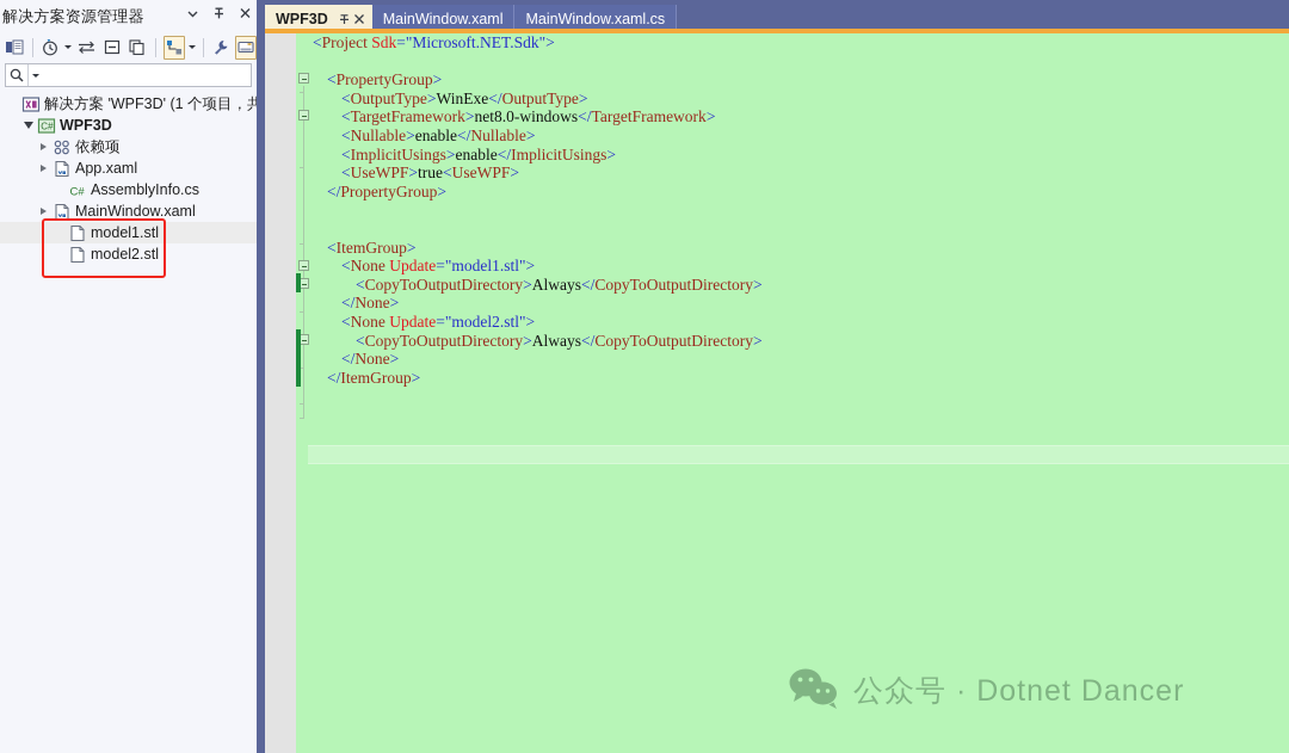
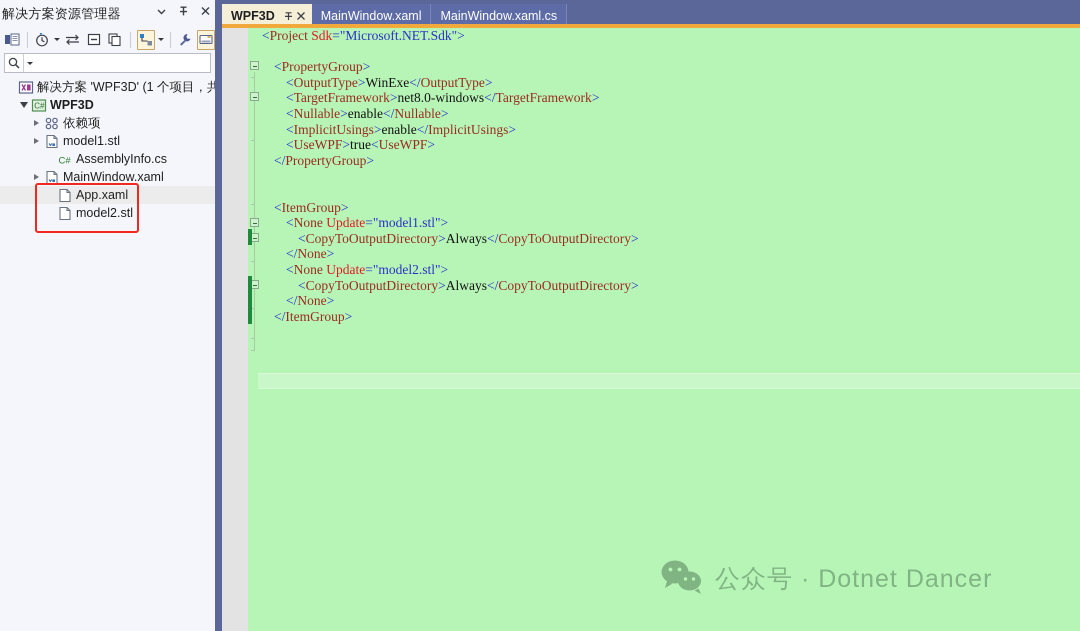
  解决方案资源管理器
  解决方案 'WPF3D' (1 个项目，共
  C#
  WPF3D
  依赖项
- App.xaml
+ model1.stl
  C#
  AssemblyInfo.cs
  MainWindow.xaml
- model1.stl
+ App.xaml
  model2.stl
  WPF3D
  MainWindow.xaml
  MainWindow.xaml.cs
  <Project Sdk="Microsoft.NET.Sdk">
  <PropertyGroup>
  <OutputType>WinExe</OutputType>
  <TargetFramework>net8.0-windows</TargetFramework>
  <Nullable>enable</Nullable>
  <ImplicitUsings>enable</ImplicitUsings>
  <UseWPF>true<UseWPF>
  </PropertyGroup>
  <ItemGroup>
  <None Update="model1.stl">
  <CopyToOutputDirectory>Always</CopyToOutputDirectory>
  </None>
  <None Update="model2.stl">
  <CopyToOutputDirectory>Always</CopyToOutputDirectory>
  </None>
  </ItemGroup>
  公众号 · Dotnet Dancer
